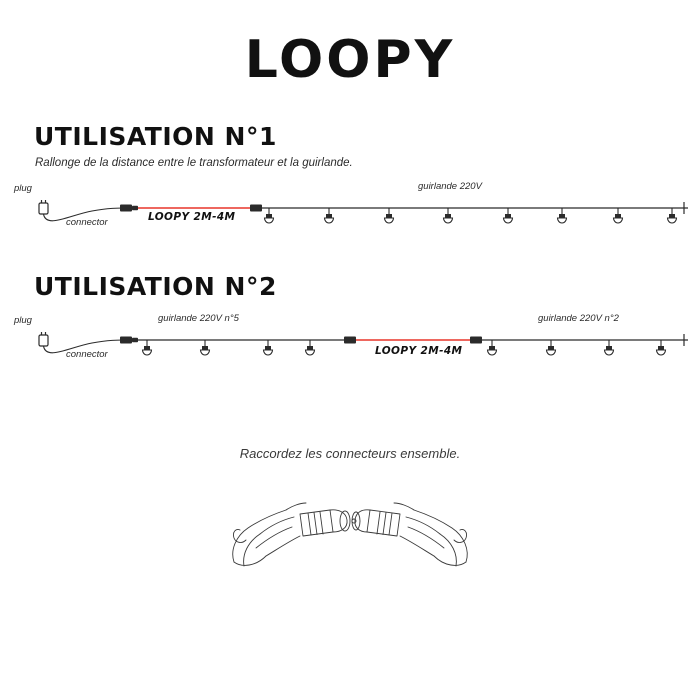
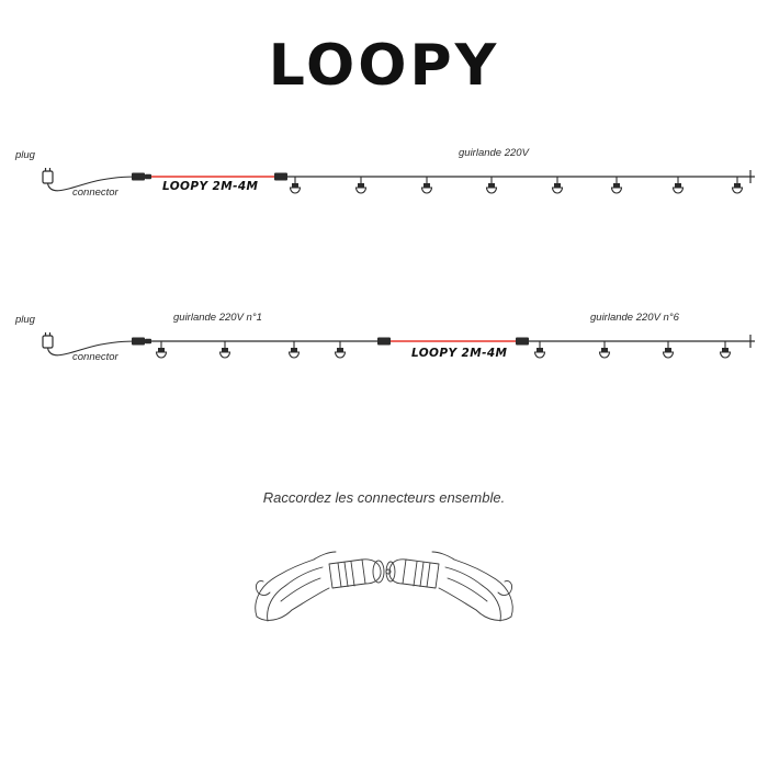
  LOOPY
- UTILISATION N°1
- Rallonge de la distance entre le transformateur et la guirlande.
  plug
  connector
  LOOPY 2M-4M
  guirlande 220V
- UTILISATION N°2
  plug
  connector
- guirlande 220V n°5
+ guirlande 220V n°1
  LOOPY 2M-4M
- guirlande 220V n°2
+ guirlande 220V n°6
  Raccordez les connecteurs ensemble.
